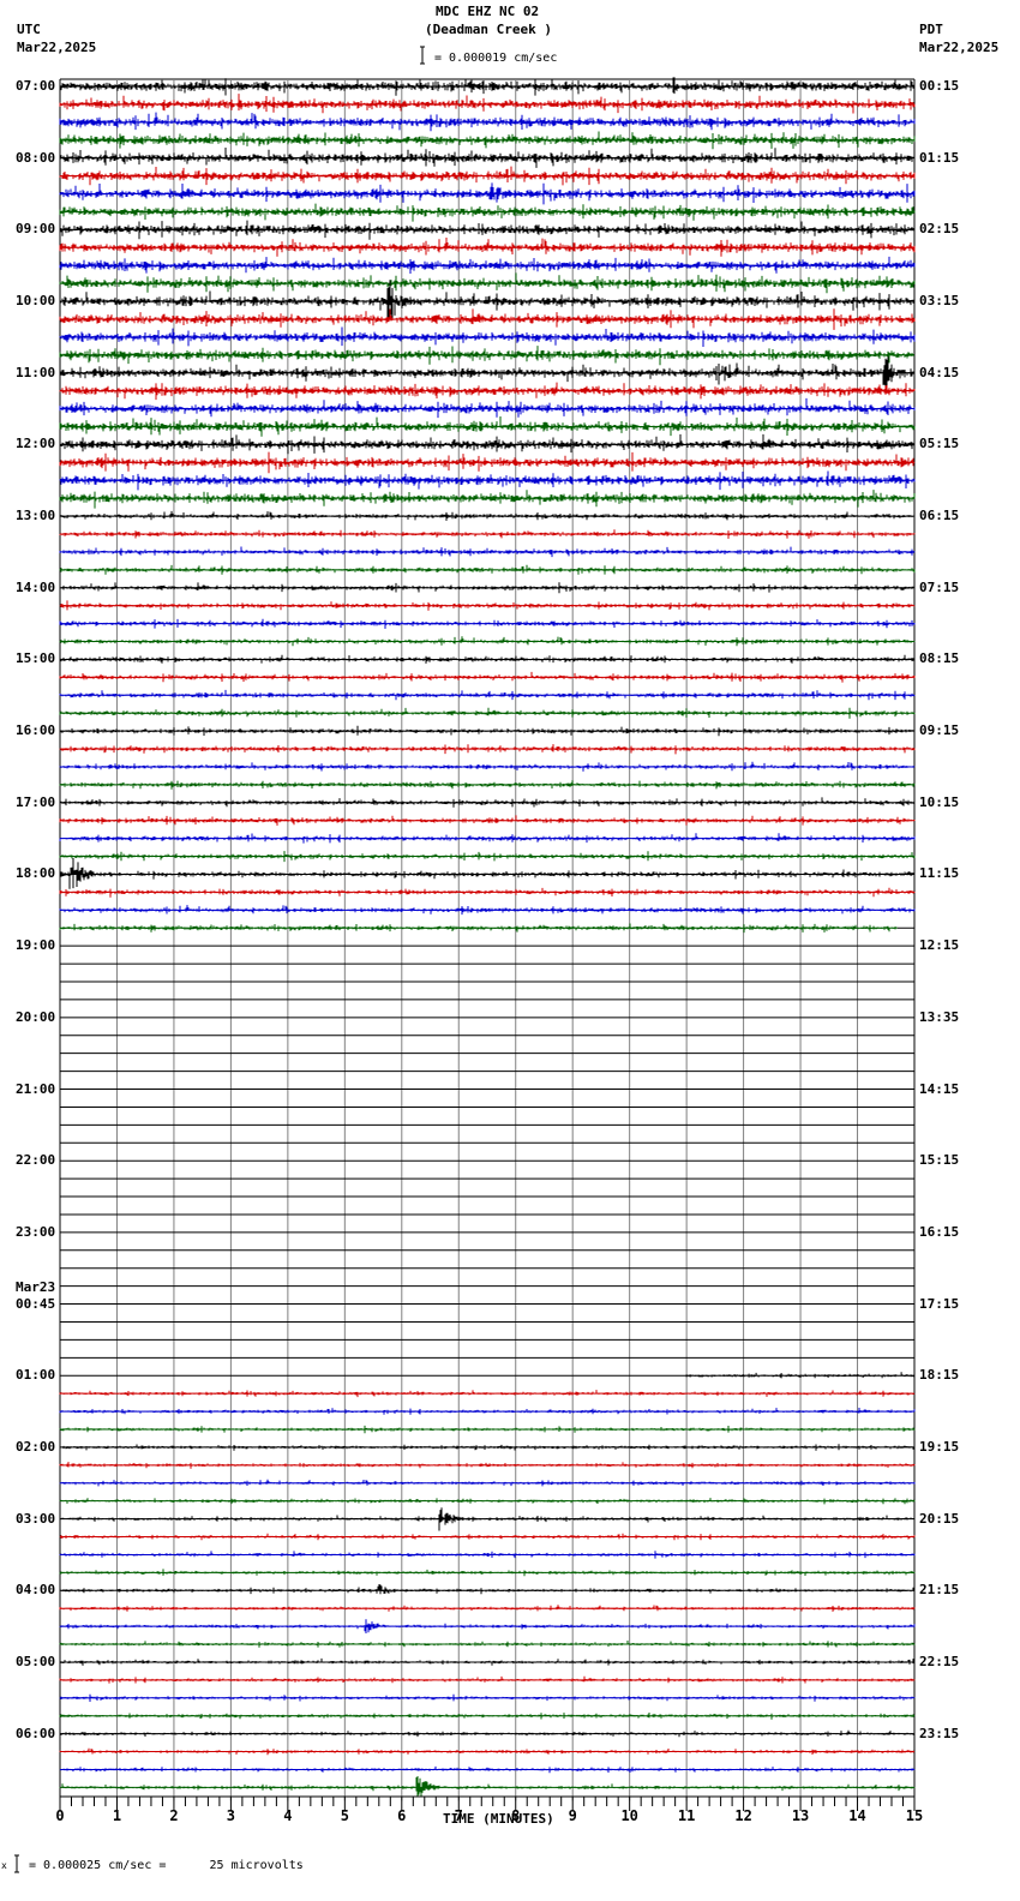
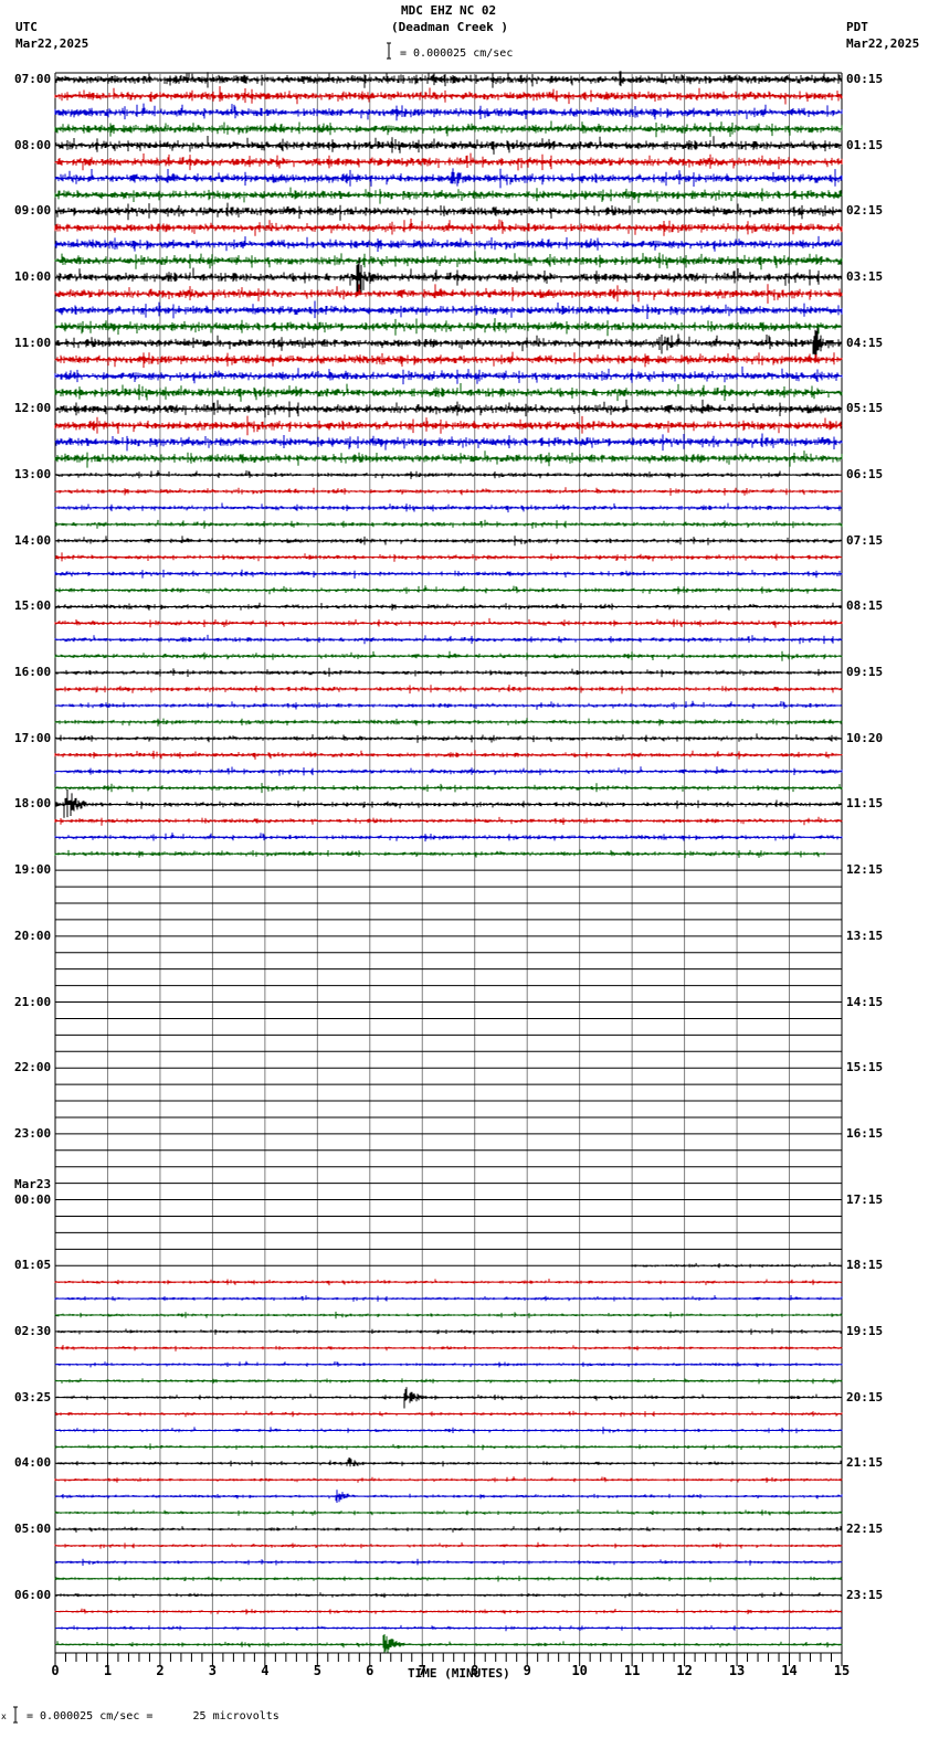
  MDC EHZ NC 02
  (Deadman Creek )
  UTC
  Mar22,2025
  PDT
  Mar22,2025
- = 0.000019 cm/sec
+ = 0.000025 cm/sec
  x
  = 0.000025 cm/sec = 25 microvolts
  TIME (MINUTES)
  0
  1
  2
  3
  4
  5
  6
  7
  8
  9
  10
  11
  12
  13
  14
  15
  07:00
  08:00
  09:00
  10:00
  11:00
  12:00
  13:00
  14:00
  15:00
  16:00
  17:00
  18:00
  19:00
  20:00
  21:00
  22:00
  23:00
- 00:45
+ 00:00
  Mar23
- 01:00
+ 01:05
- 02:00
+ 02:30
- 03:00
+ 03:25
  04:00
  05:00
  06:00
  00:15
  01:15
  02:15
  03:15
  04:15
  05:15
  06:15
  07:15
  08:15
  09:15
- 10:15
+ 10:20
  11:15
  12:15
- 13:35
+ 13:15
  14:15
  15:15
  16:15
  17:15
  18:15
  19:15
  20:15
  21:15
  22:15
  23:15
